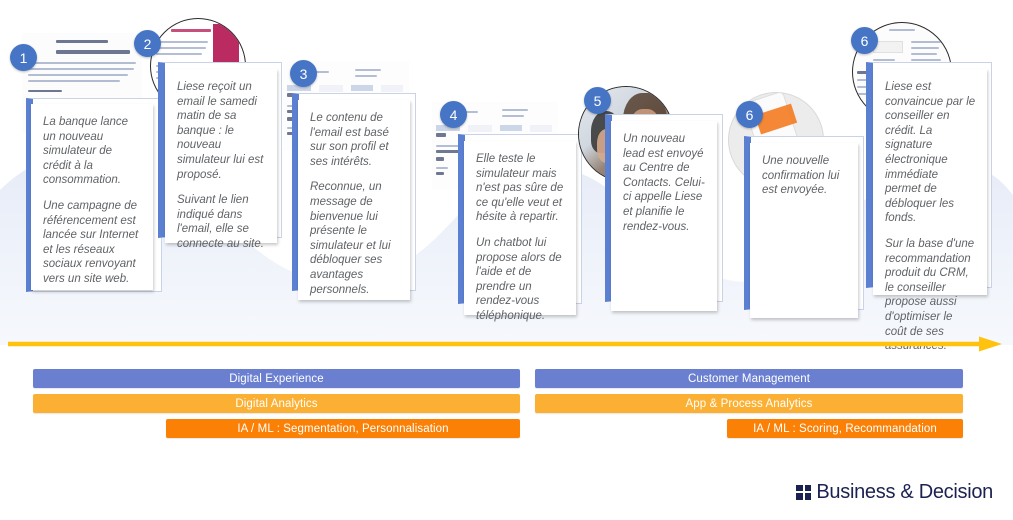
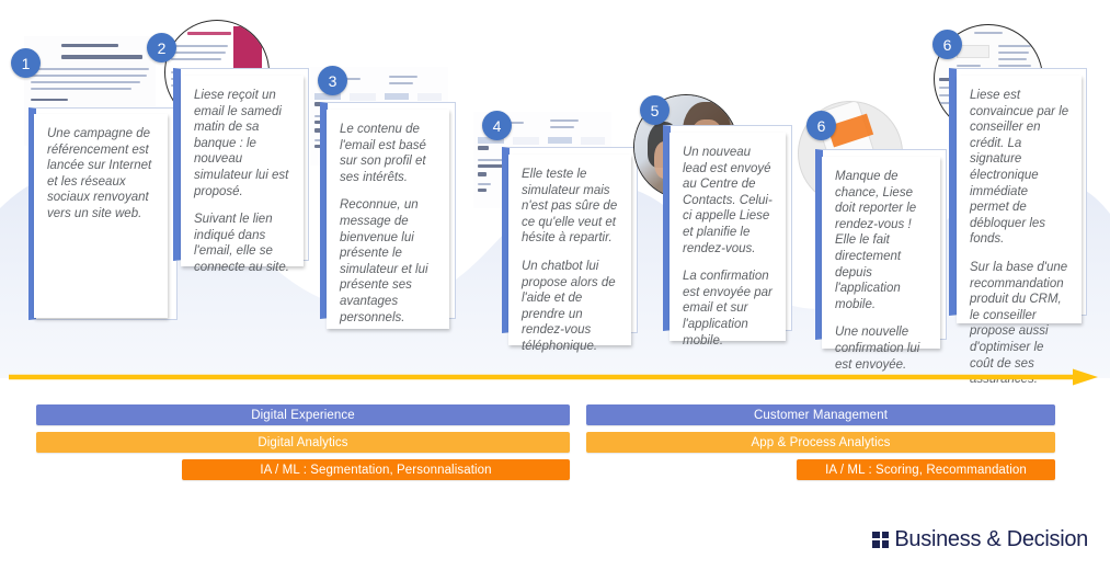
- La banque lance un nouveau simulateur de crédit à la consommation.
  Une campagne de référencement est lancée sur Internet et les réseaux sociaux renvoyant vers un site web.
  1
  Liese reçoit un email le samedi matin de sa banque : le nouveau simulateur lui est proposé.
  Suivant le lien indiqué dans l'email, elle se connecte au site.
  2
  Le contenu de l'email est basé sur son profil et ses intérêts.
- Reconnue, un message de bienvenue lui présente le simulateur et lui débloquer ses avantages personnels.
+ Reconnue, un message de bienvenue lui présente le simulateur et lui présente ses avantages personnels.
  3
  Elle teste le simulateur mais n'est pas sûre de ce qu'elle veut et hésite à repartir.
  Un chatbot lui propose alors de l'aide et de prendre un rendez-vous téléphonique.
  4
  Un nouveau lead est envoyé au Centre de Contacts. Celui-ci appelle Liese et planifie le rendez-vous.
+ La confirmation est envoyée par email et sur l'application mobile.
  5
+ Manque de chance, Liese doit reporter le rendez-vous ! Elle le fait directement depuis l'application mobile.
  Une nouvelle confirmation lui est envoyée.
  6
  Liese est convaincue par le conseiller en crédit. La signature électronique immédiate permet de débloquer les fonds.
  Sur la base d'une recommandation produit du CRM, le conseiller propose aussi d'optimiser le coût de ses
  6
  Digital Experience
  Digital Analytics
  IA / ML : Segmentation, Personnalisation
  Customer Management
  App & Process Analytics
  IA / ML : Scoring, Recommandation
  Business & Decision
